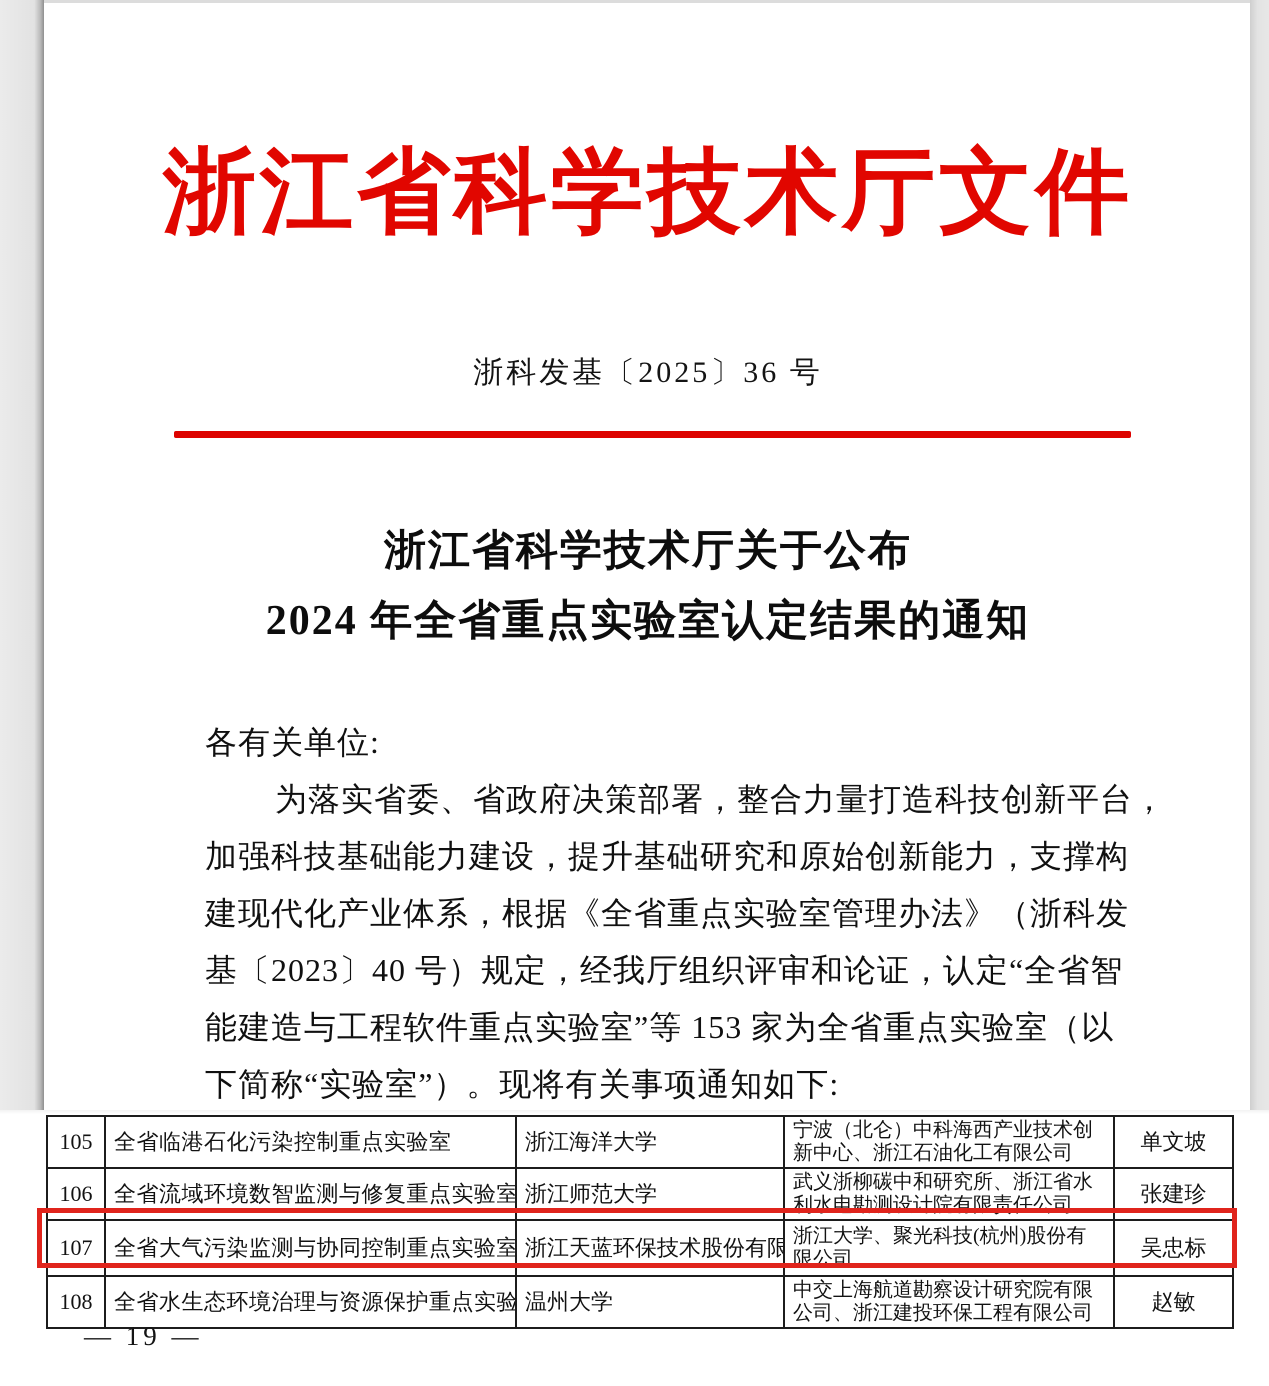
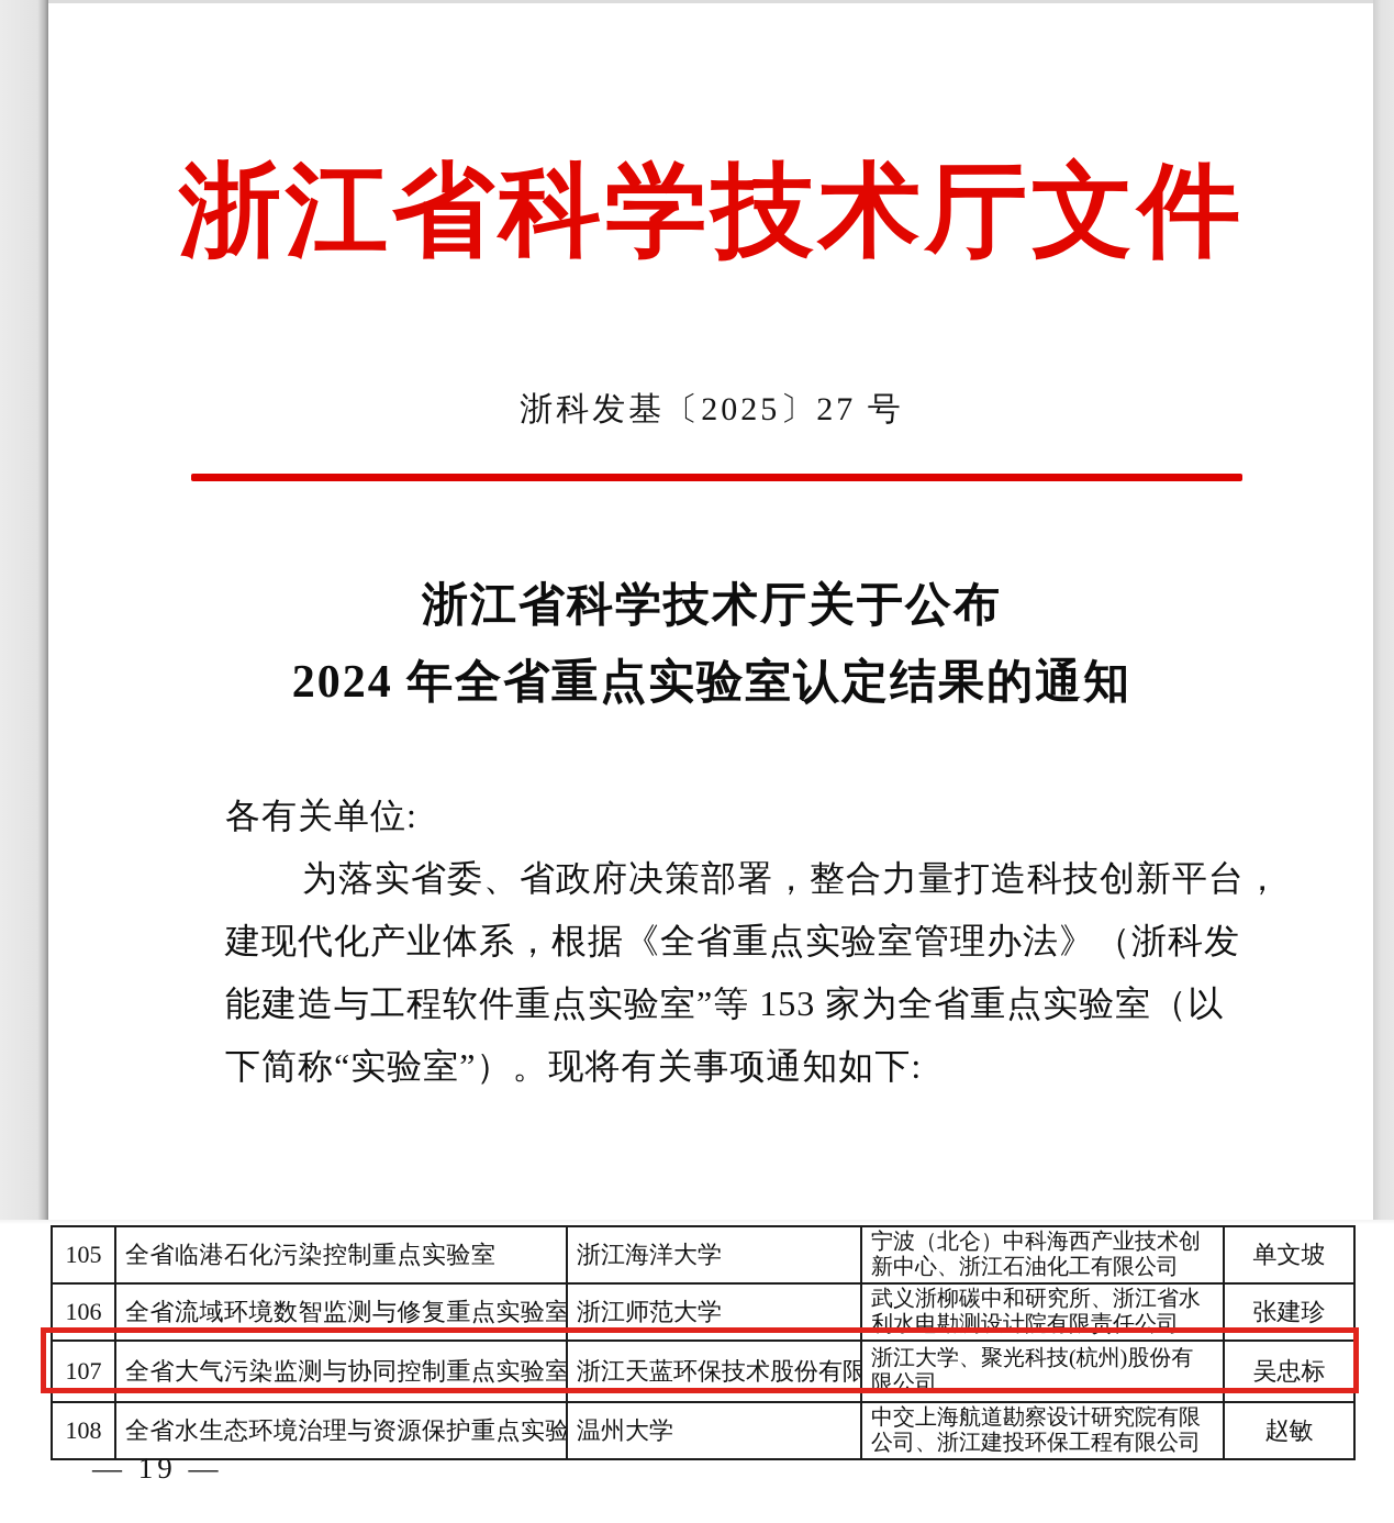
  浙江省科学技术厅文件
- 浙科发基〔2025〕36 号
+ 浙科发基〔2025〕27 号
  浙江省科学技术厅关于公布
  2024 年全省重点实验室认定结果的通知
  各有关单位:
  为落实省委、省政府决策部署，整合力量打造科技创新平台，
- 加强科技基础能力建设，提升基础研究和原始创新能力，支撑构
  建现代化产业体系，根据《全省重点实验室管理办法》（浙科发
- 基〔2023〕40 号）规定，经我厅组织评审和论证，认定“全省智
  能建造与工程软件重点实验室”等 153 家为全省重点实验室（以
  下简称“实验室”）。现将有关事项通知如下:
  105	全省临港石化污染控制重点实验室	浙江海洋大学	宁波（北仑）中科海西产业技术创新中心、浙江石油化工有限公司	单文坡
  106	全省流域环境数智监测与修复重点实验室	浙江师范大学	武义浙柳碳中和研究所、浙江省水利水电勘测设计院有限责任公司	张建珍
  107	全省大气污染监测与协同控制重点实验室	浙江天蓝环保技术股份有限	浙江大学、聚光科技(杭州)股份有限公司	吴忠标
  108	全省水生态环境治理与资源保护重点实验	温州大学	中交上海航道勘察设计研究院有限公司、浙江建投环保工程有限公司	赵敏
  — 19 —
